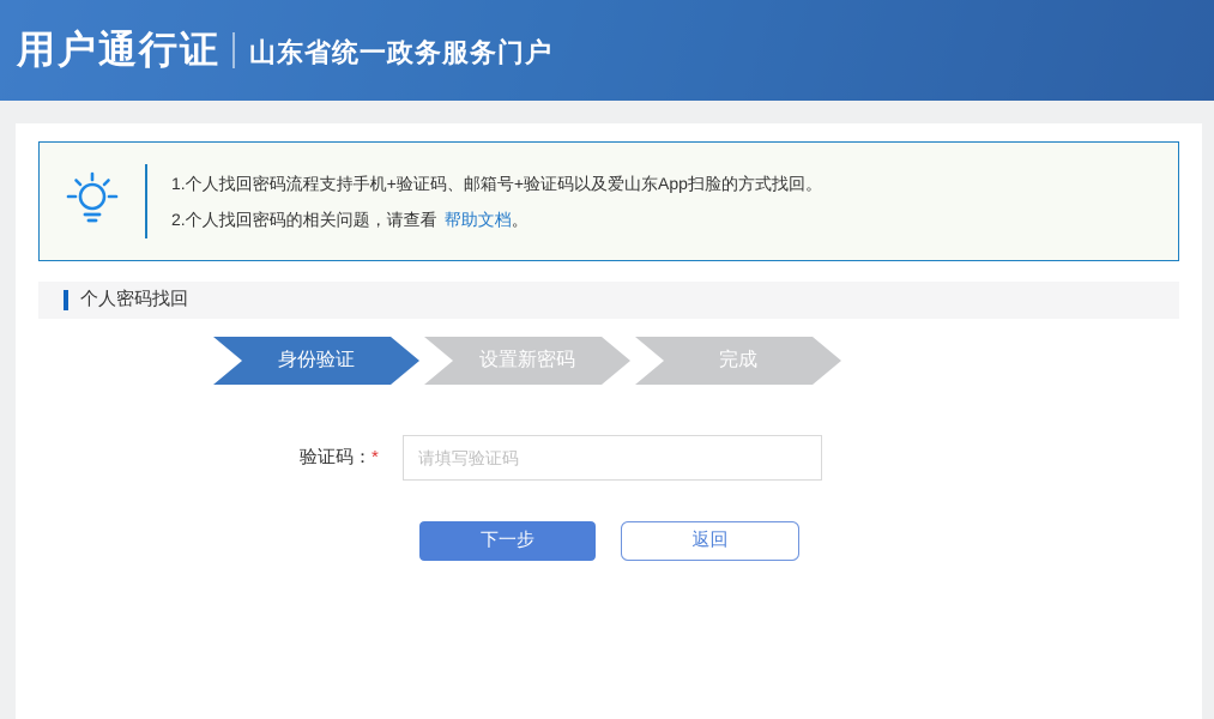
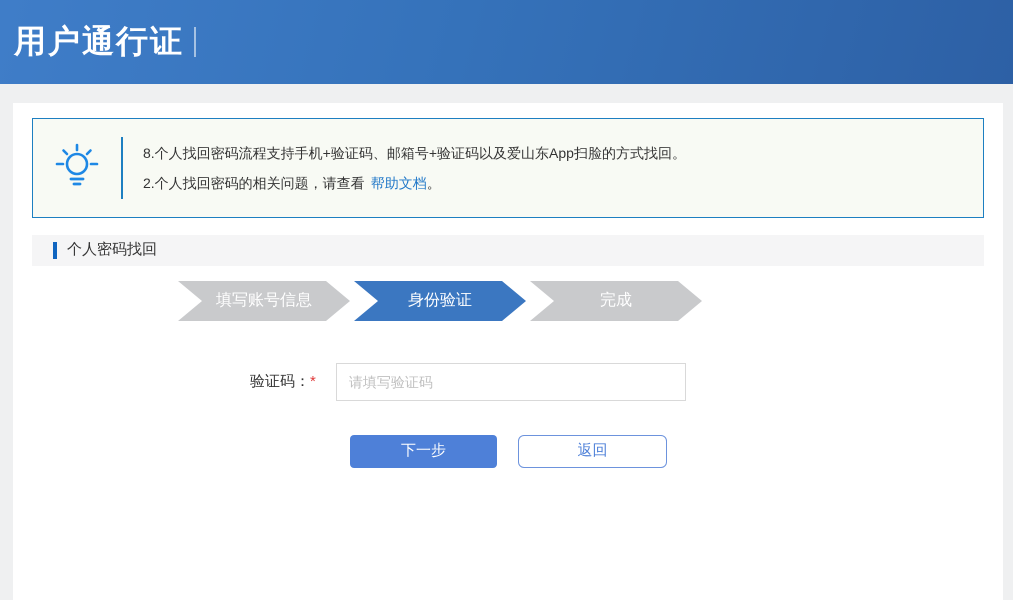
  用户通行证
- 山东省统一政务服务门户
- 1.个人找回密码流程支持手机+验证码、邮箱号+验证码以及爱山东App扫脸的方式找回。
+ 8.个人找回密码流程支持手机+验证码、邮箱号+验证码以及爱山东App扫脸的方式找回。
  2.个人找回密码的相关问题，请查看 帮助文档。
  个人密码找回
+ 填写账号信息
  身份验证
- 设置新密码
  完成
  验证码：*
  请填写验证码
  下一步
  返回
